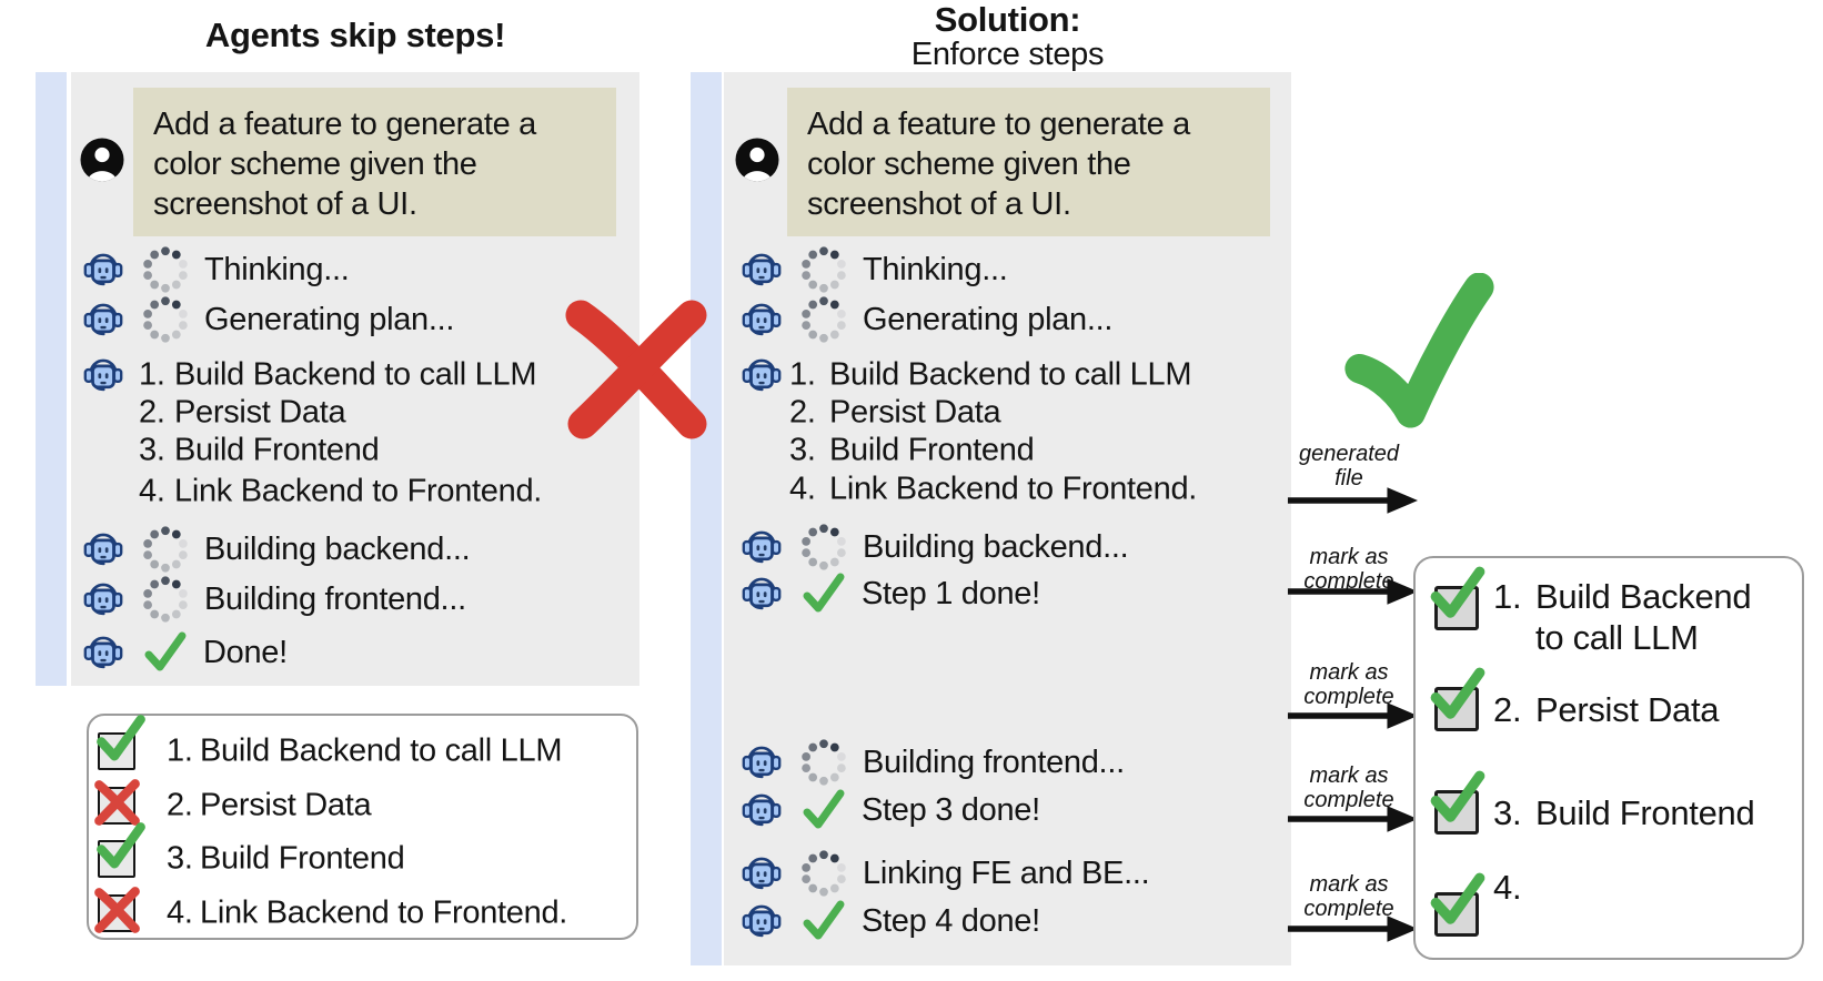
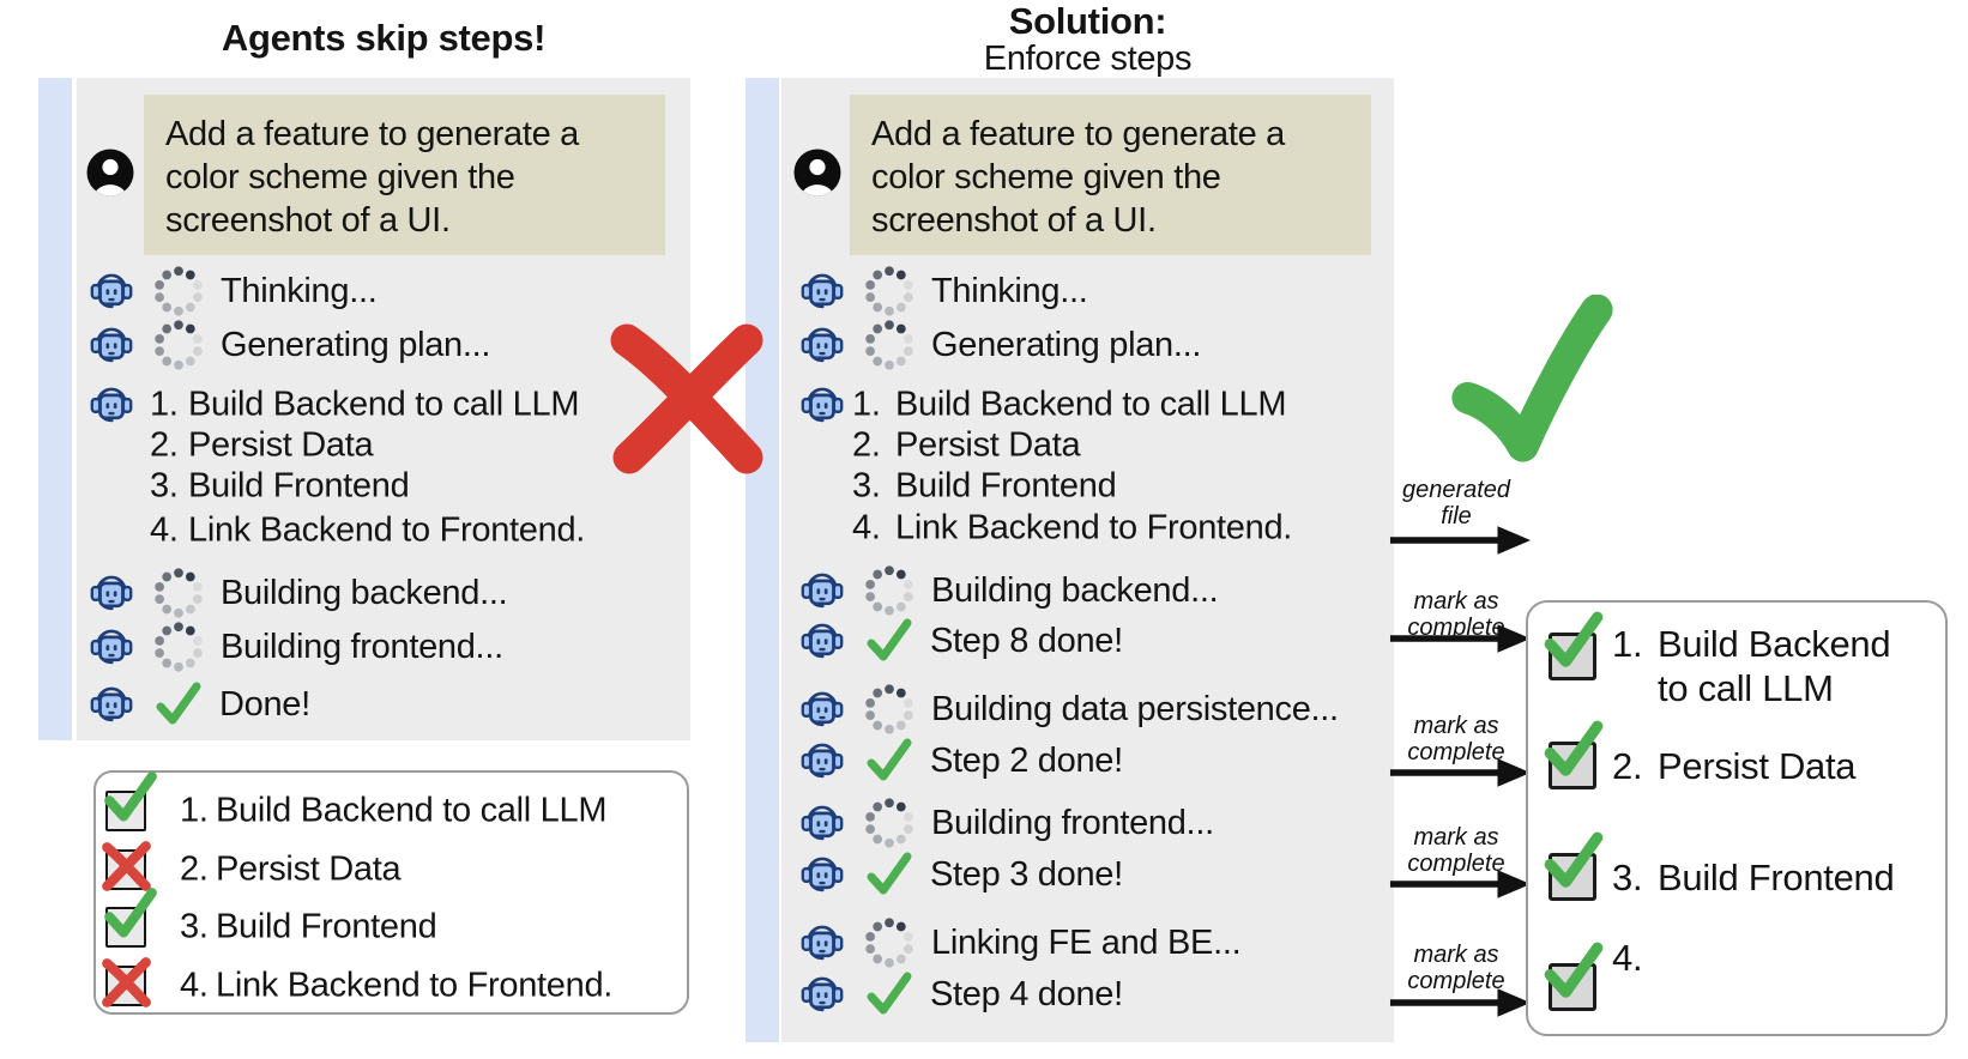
  Agents skip steps!
  Add a feature to generate a
  color scheme given the
  screenshot of a UI.
  Thinking...
  Generating plan...
  1.
  Build Backend to call LLM
  2.
  Persist Data
  3.
  Build Frontend
  4.
  Link Backend to Frontend.
  Building backend...
  Building frontend...
  Done!
  1.
  Build Backend to call LLM
  2.
  Persist Data
  3.
  Build Frontend
  4.
  Link Backend to Frontend.
  Solution:
  Enforce steps
  Add a feature to generate a
  color scheme given the
  screenshot of a UI.
  Thinking...
  Generating plan...
  1.
  Build Backend to call LLM
  2.
  Persist Data
  3.
  Build Frontend
  4.
  Link Backend to Frontend.
  Building backend...
- Step 1 done!
+ Step 8 done!
+ Building data persistence...
+ Step 2 done!
  Building frontend...
  Step 3 done!
  Linking FE and BE...
  Step 4 done!
  generated
  file
  mark as
  complet
  mark as
  complete
  mark as
  complete
  mark as
  complete
  1.
  Build Backend
  to call LLM
  2.
  Persist Data
  3.
  Build Frontend
  4.
